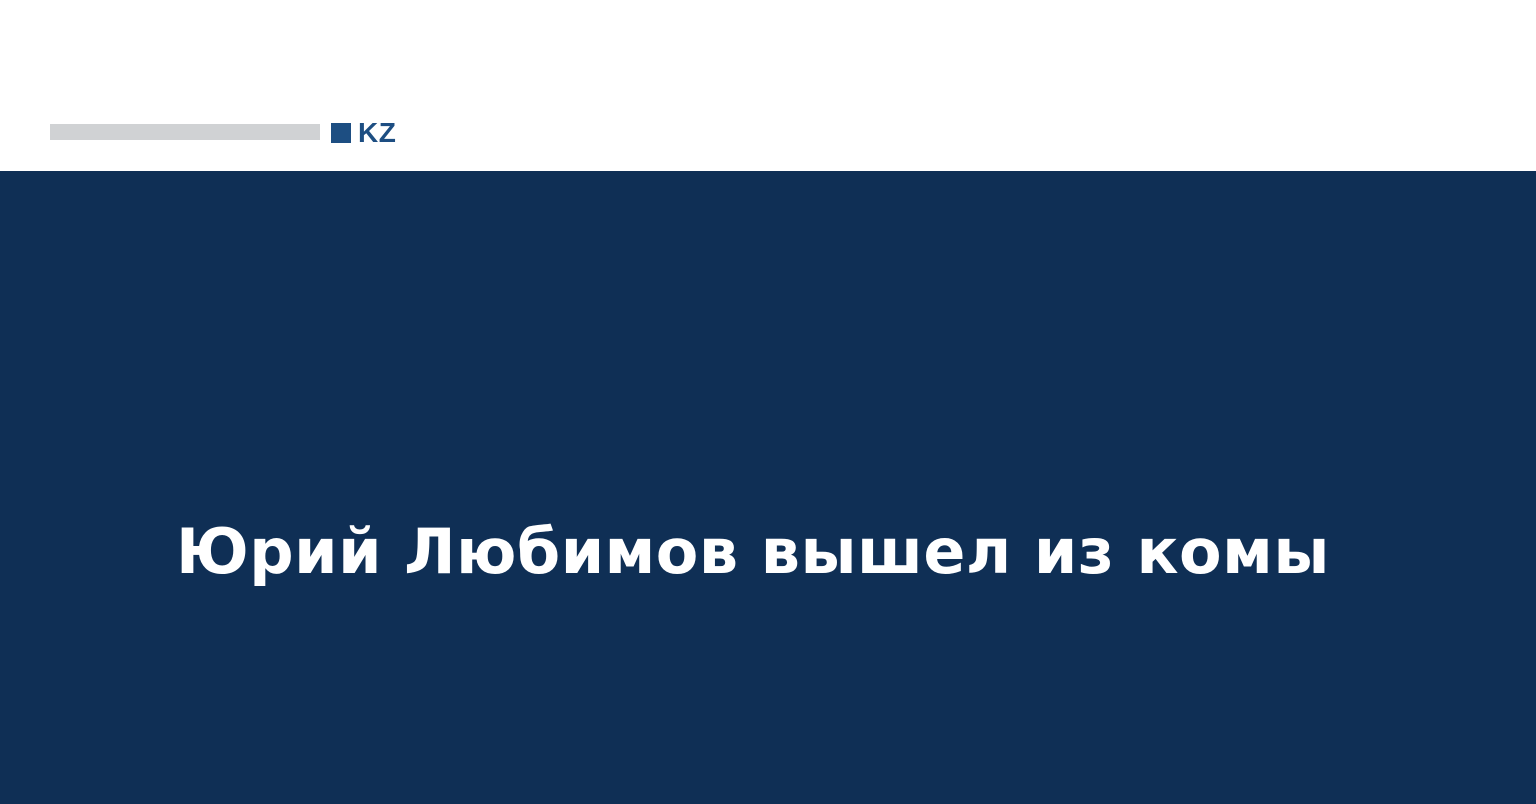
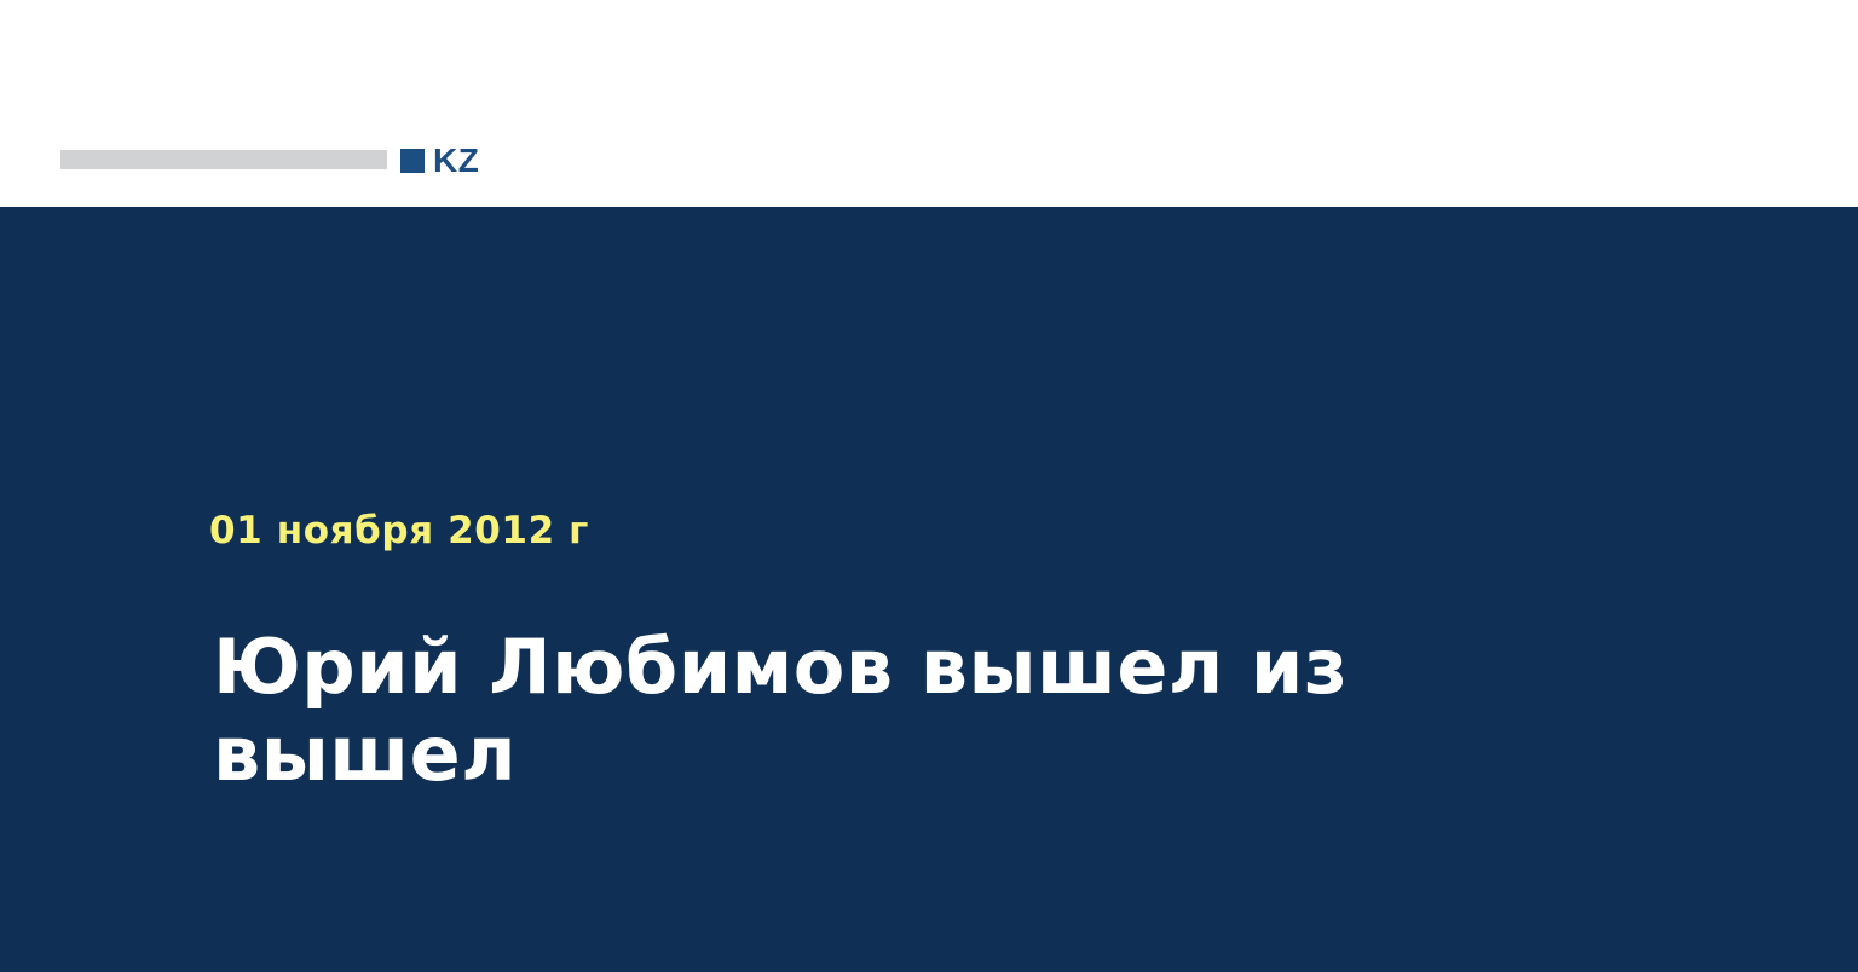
  KZ
+ 01 ноября 2012 г
- Юрий Любимов вышел из комы
+ Юрий Любимов вышел из вышел
